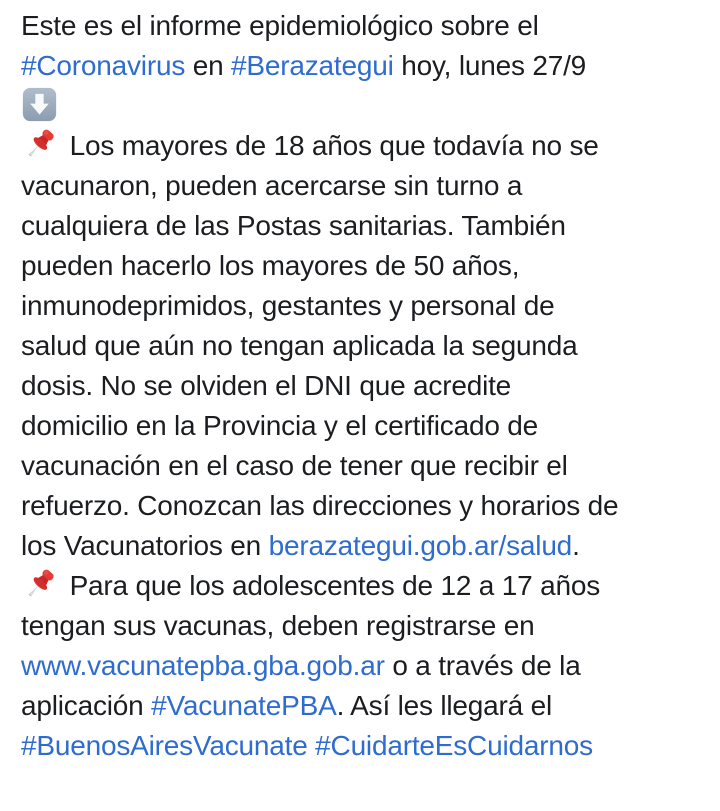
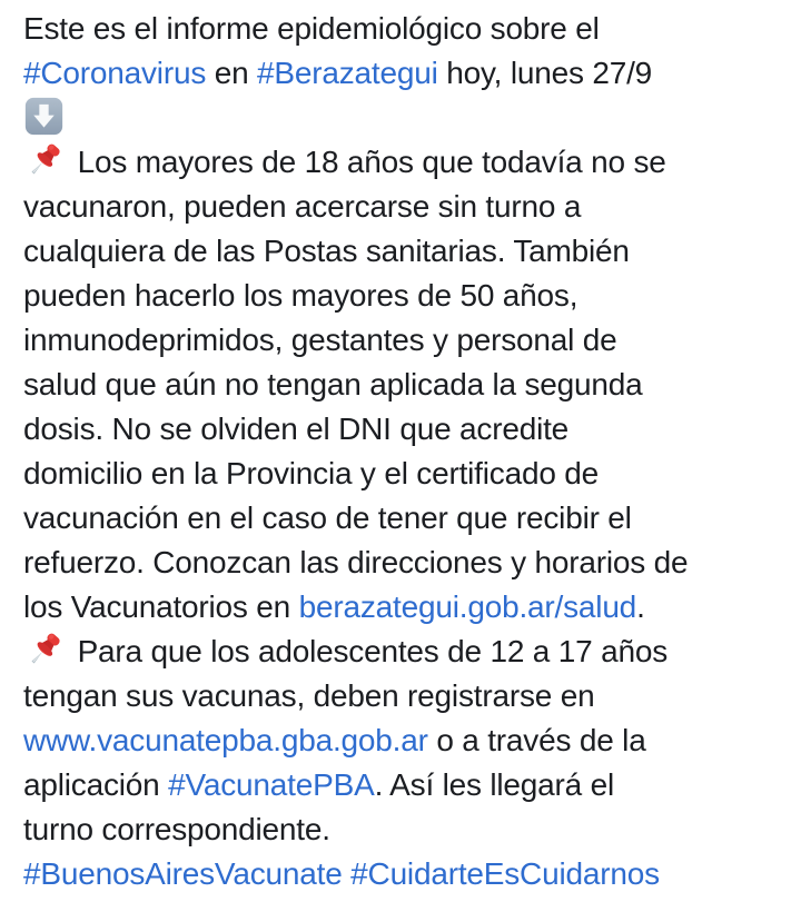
  Este es el informe epidemiológico sobre el
  #Coronavirus en #Berazategui hoy, lunes 27/9
  Los mayores de 18 años que todavía no se
  vacunaron, pueden acercarse sin turno a
  cualquiera de las Postas sanitarias. También
  pueden hacerlo los mayores de 50 años,
  inmunodeprimidos, gestantes y personal de
  salud que aún no tengan aplicada la segunda
  dosis. No se olviden el DNI que acredite
  domicilio en la Provincia y el certificado de
  vacunación en el caso de tener que recibir el
  refuerzo. Conozcan las direcciones y horarios de
  los Vacunatorios en berazategui.gob.ar/salud.
  Para que los adolescentes de 12 a 17 años
  tengan sus vacunas, deben registrarse en
  www.vacunatepba.gba.gob.ar o a través de la
  aplicación #VacunatePBA. Así les llegará el
+ turno correspondiente.
  #BuenosAiresVacunate #CuidarteEsCuidarnos
